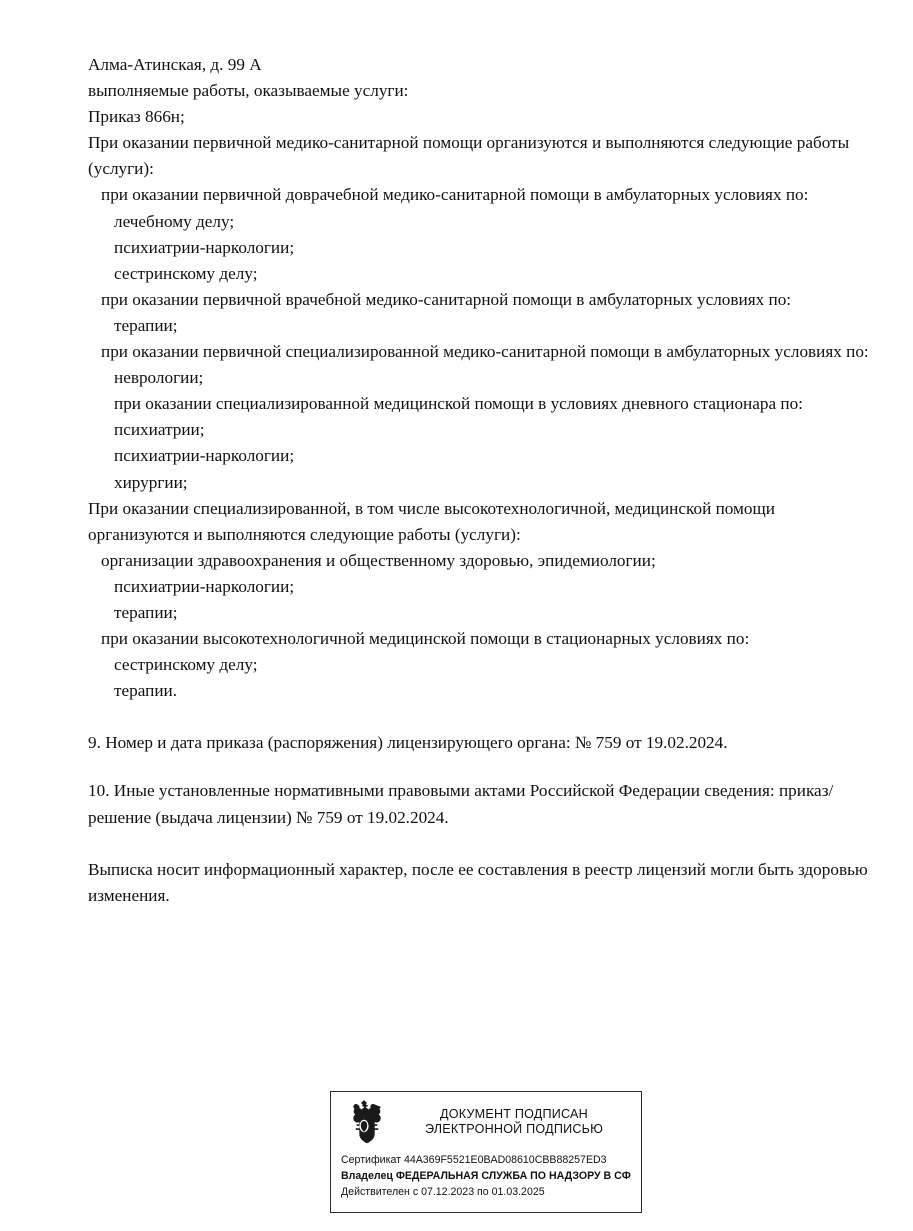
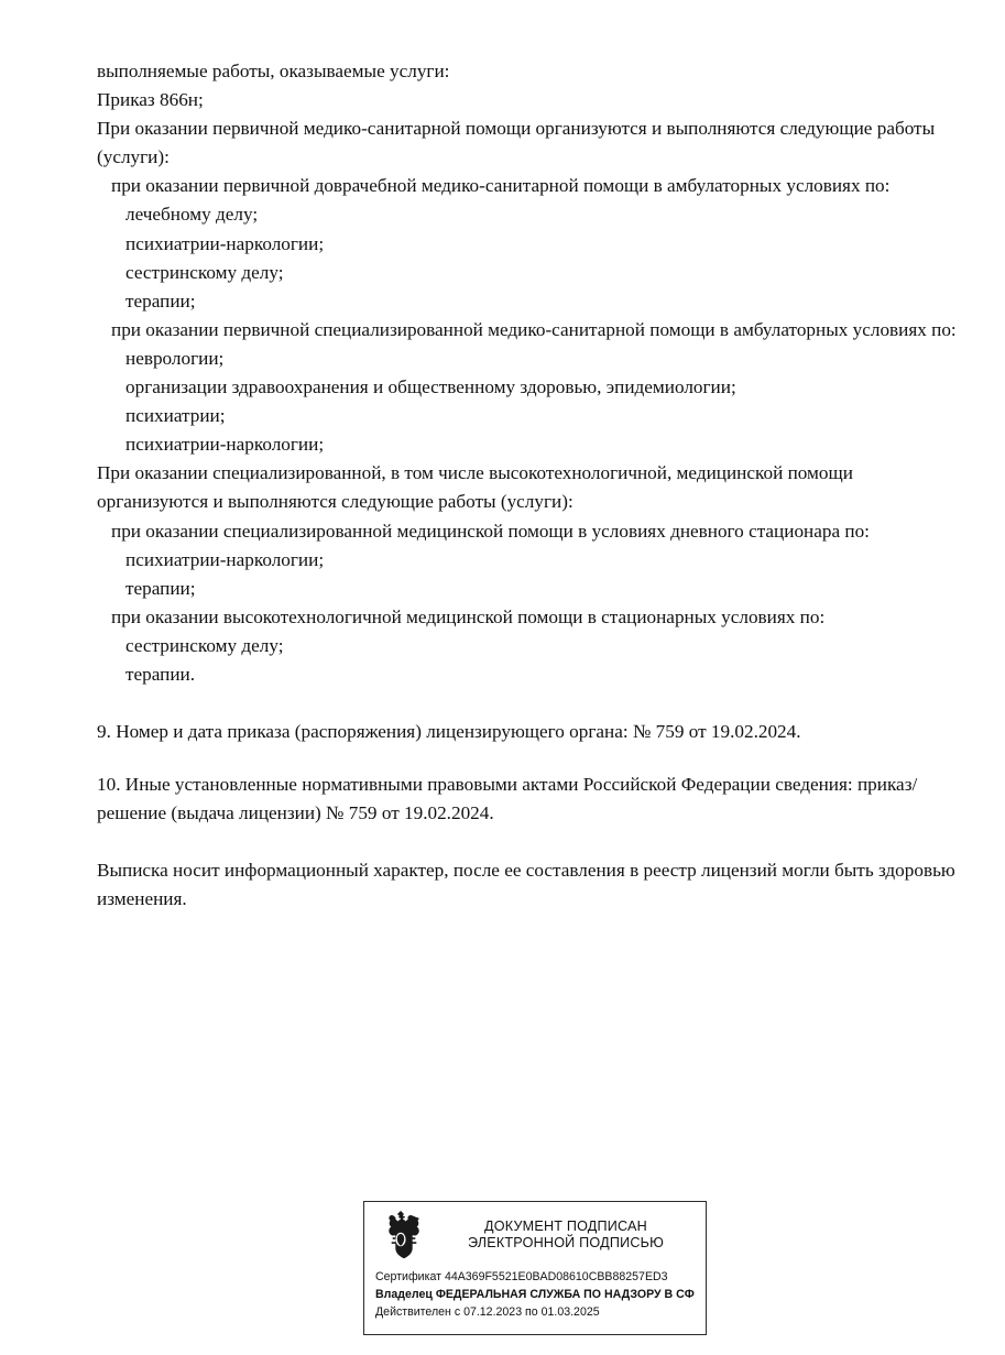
- Алма-Атинская, д. 99 А
  выполняемые работы, оказываемые услуги:
  Приказ 866н;
  При оказании первичной медико-санитарной помощи организуются и выполняются следующие работы (услуги):
  при оказании первичной доврачебной медико-санитарной помощи в амбулаторных условиях по:
  лечебному делу;
  психиатрии-наркологии;
  сестринскому делу;
- при оказании первичной врачебной медико-санитарной помощи в амбулаторных условиях по:
  терапии;
  при оказании первичной специализированной медико-санитарной помощи в амбулаторных условиях по:
  неврологии;
- при оказании специализированной медицинской помощи в условиях дневного стационара по:
+ организации здравоохранения и общественному здоровью, эпидемиологии;
  психиатрии;
  психиатрии-наркологии;
- хирургии;
  При оказании специализированной, в том числе высокотехнологичной, медицинской помощи организуются и выполняются следующие работы (услуги):
- организации здравоохранения и общественному здоровью, эпидемиологии;
+ при оказании специализированной медицинской помощи в условиях дневного стационара по:
  психиатрии-наркологии;
  терапии;
  при оказании высокотехнологичной медицинской помощи в стационарных условиях по:
  сестринскому делу;
  терапии.
  9. Номер и дата приказа (распоряжения) лицензирующего органа: № 759 от 19.02.2024.
  10. Иные установленные нормативными правовыми актами Российской Федерации сведения: приказ/решение (выдача лицензии) № 759 от 19.02.2024.
  Выписка носит информационный характер, после ее составления в реестр лицензий могли быть здоровью изменения.
  ДОКУМЕНТ ПОДПИСАН
  ЭЛЕКТРОННОЙ ПОДПИСЬЮ
  Сертификат 44A369F5521E0BAD08610CBB88257ED3
  Владелец ФЕДЕРАЛЬНАЯ СЛУЖБА ПО НАДЗОРУ В СФ
  Действителен с 07.12.2023 по 01.03.2025
